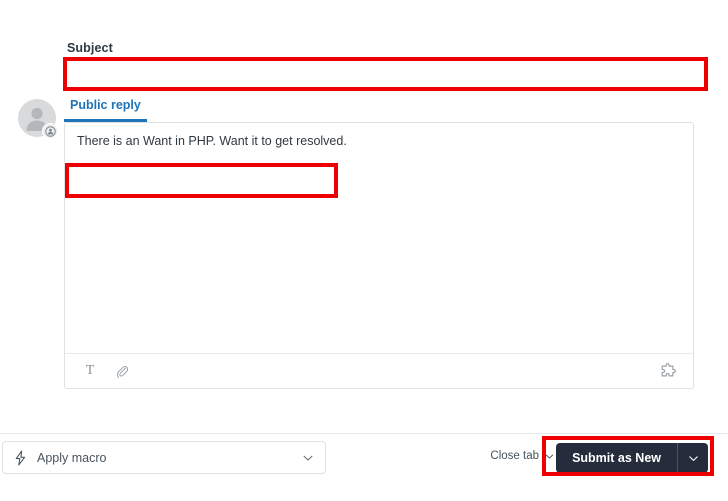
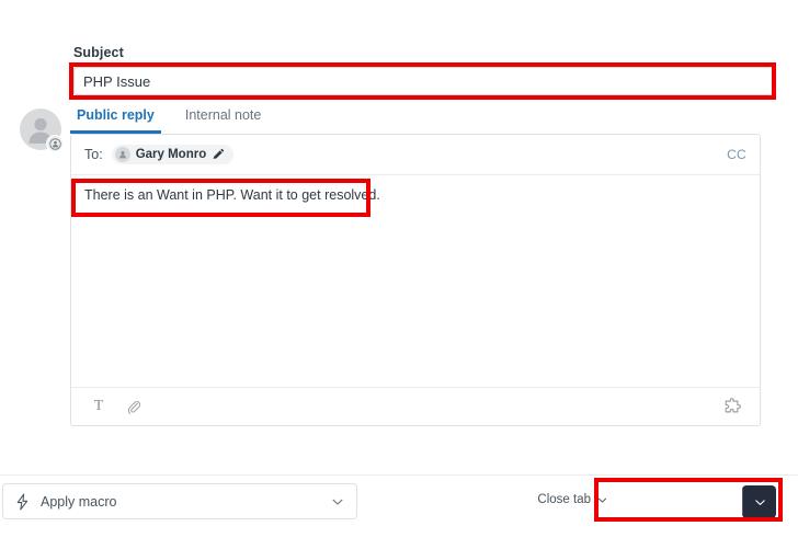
  Subject
+ PHP Issue
  Public reply
+ Internal note
+ To:
+ Gary Monro
+ CC
  There is an Want in PHP. Want it to get resolved.
  T
  Apply macro
  Close tab
- Submit as New
